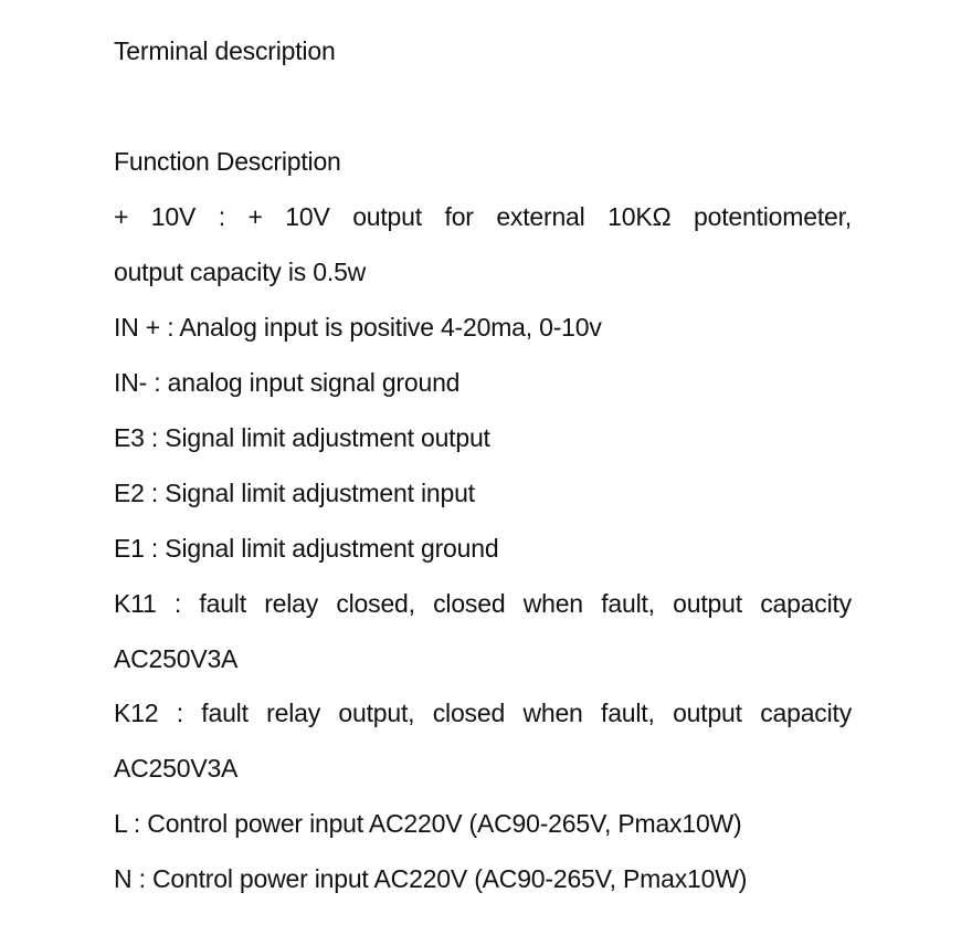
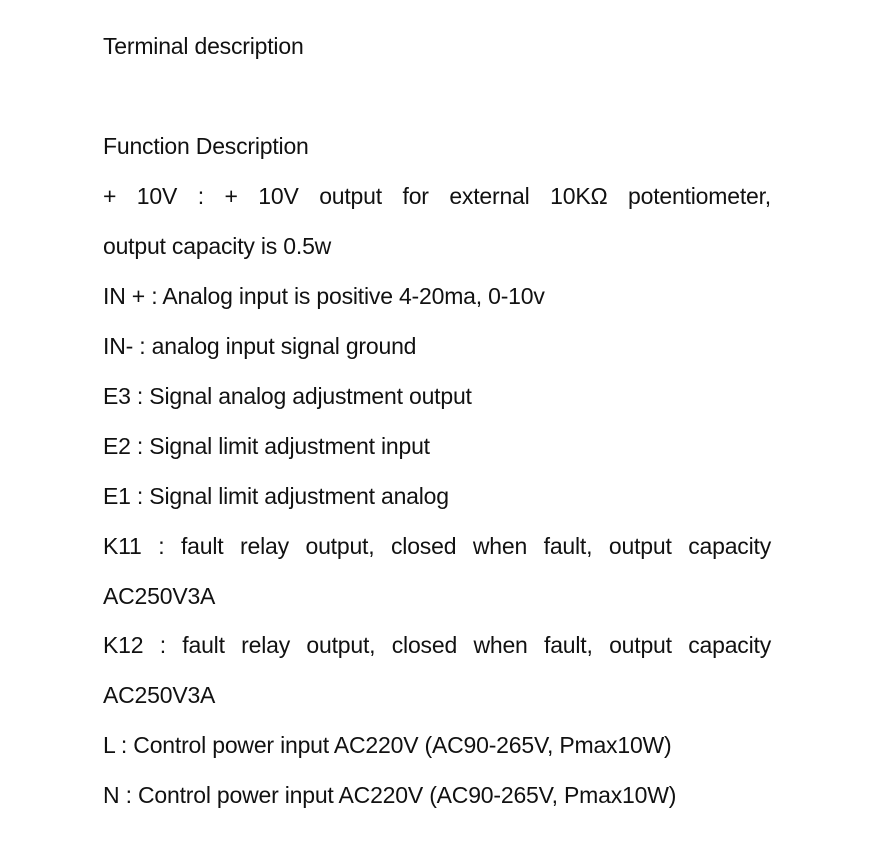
  Terminal description
  Function Description
  + 10V : + 10V output for external 10KΩ potentiometer,
  output capacity is 0.5w
  IN + : Analog input is positive 4-20ma, 0-10v
  IN- : analog input signal ground
- E3 : Signal limit adjustment output
+ E3 : Signal analog adjustment output
  E2 : Signal limit adjustment input
- E1 : Signal limit adjustment ground
+ E1 : Signal limit adjustment analog
- K11 : fault relay closed, closed when fault, output capacity
+ K11 : fault relay output, closed when fault, output capacity
  AC250V3A
  K12 : fault relay output, closed when fault, output capacity
  AC250V3A
  L : Control power input AC220V (AC90-265V, Pmax10W)
  N : Control power input AC220V (AC90-265V, Pmax10W)
